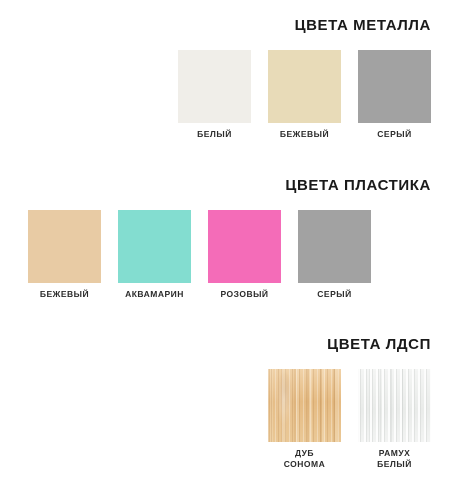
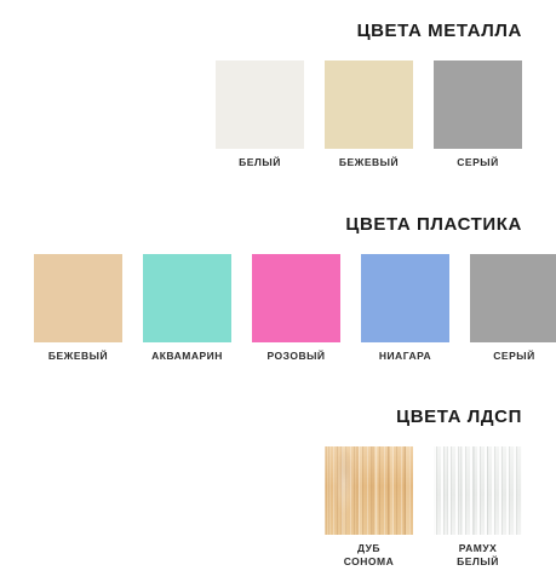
  ЦВЕТА МЕТАЛЛА
  БЕЛЫЙ
  БЕЖЕВЫЙ
  СЕРЫЙ
  ЦВЕТА ПЛАСТИКА
  БЕЖЕВЫЙ
  АКВАМАРИН
  РОЗОВЫЙ
+ НИАГАРА
  СЕРЫЙ
  ЦВЕТА ЛДСП
  ДУБ
  СОНОМА
  РАМУХ
  БЕЛЫЙ
